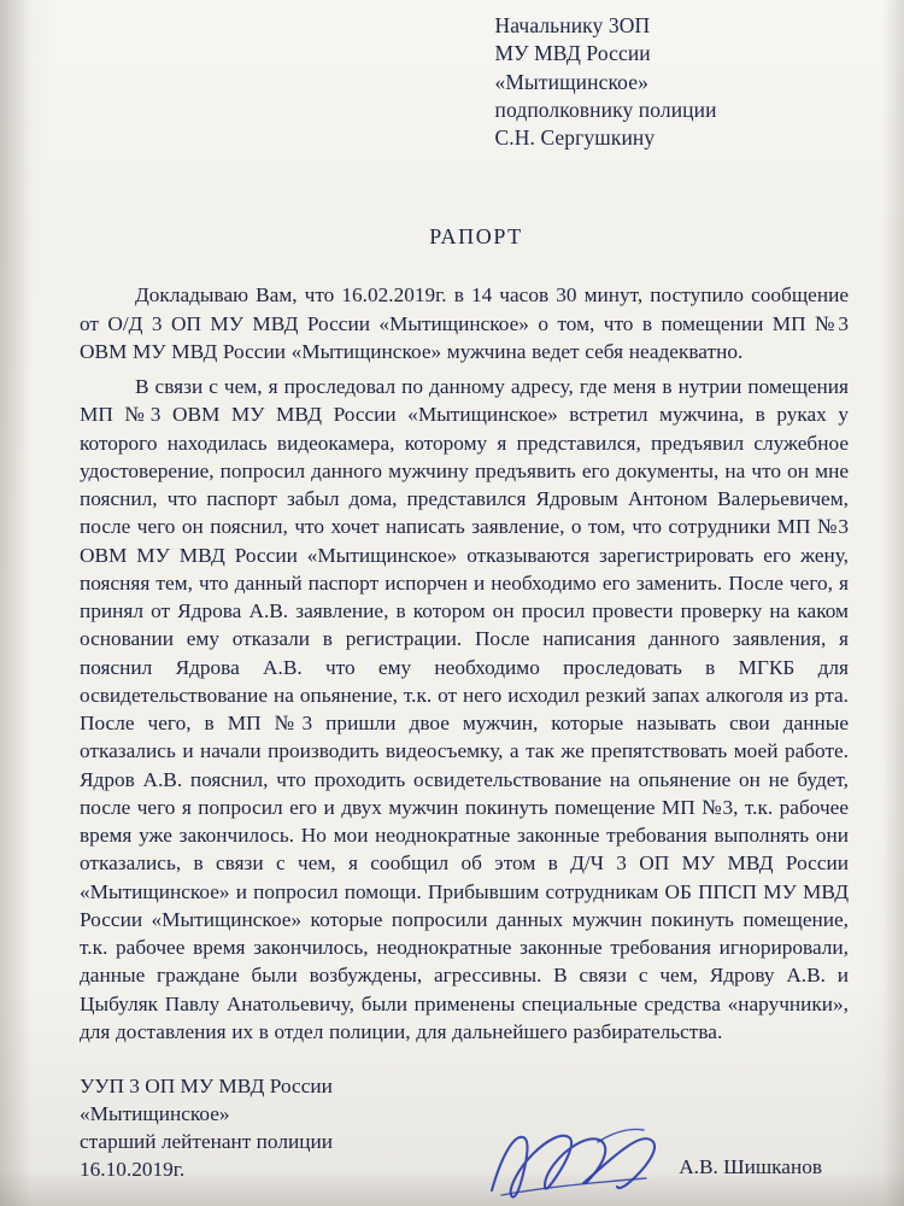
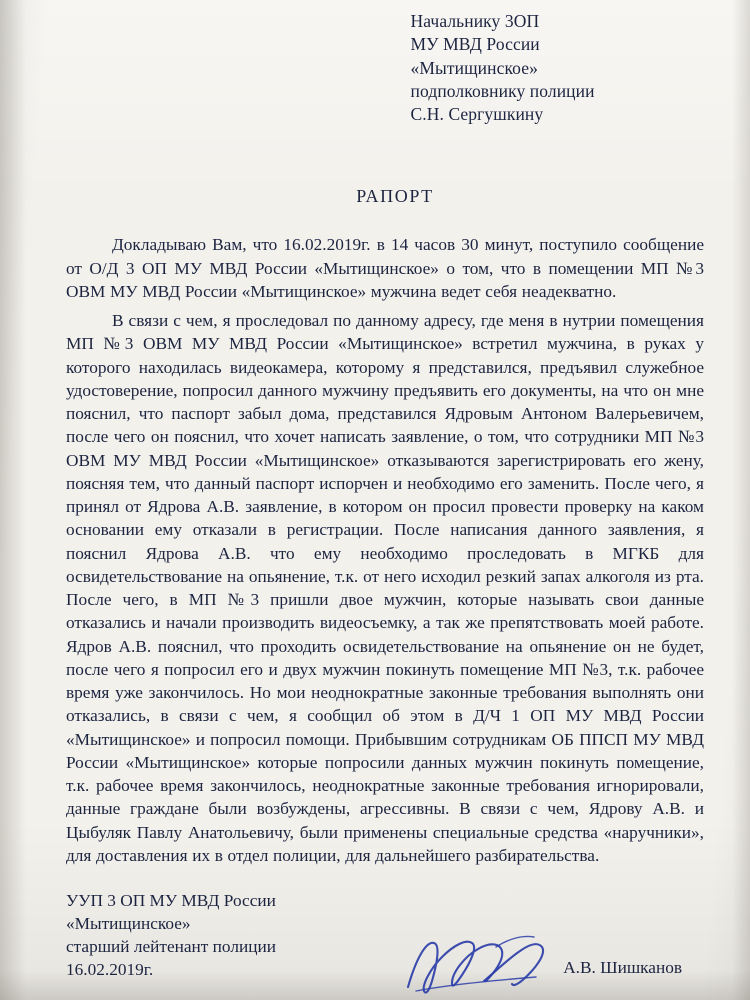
  Начальнику 3ОП
  МУ МВД России
  «Мытищинское»
  подполковнику полиции
  С.Н. Сергушкину
  РАПОРТ
  Докладываю Вам, что 16.02.2019г. в 14 часов 30 минут, поступило сообщение от О/Д 3 ОП МУ МВД России «Мытищинское» о том, что в помещении МП №3 ОВМ МУ МВД России «Мытищинское» мужчина ведет себя неадекватно.
- В связи с чем, я проследовал по данному адресу, где меня в нутрии помещения МП №3 ОВМ МУ МВД России «Мытищинское» встретил мужчина, в руках у которого находилась видеокамера, которому я представился, предъявил служебное удостоверение, попросил данного мужчину предъявить его документы, на что он мне пояснил, что паспорт забыл дома, представился Ядровым Антоном Валерьевичем, после чего он пояснил, что хочет написать заявление, о том, что сотрудники МП №3 ОВМ МУ МВД России «Мытищинское» отказываются зарегистрировать его жену, поясняя тем, что данный паспорт испорчен и необходимо его заменить. После чего, я принял от Ядрова А.В. заявление, в котором он просил провести проверку на каком основании ему отказали в регистрации. После написания данного заявления, я пояснил Ядрова А.В. что ему необходимо проследовать в МГКБ для освидетельствование на опьянение, т.к. от него исходил резкий запах алкоголя из рта. После чего, в МП №3 пришли двое мужчин, которые называть свои данные отказались и начали производить видеосъемку, а так же препятствовать моей работе. Ядров А.В. пояснил, что проходить освидетельствование на опьянение он не будет, после чего я попросил его и двух мужчин покинуть помещение МП №3, т.к. рабочее время уже закончилось. Но мои неоднократные законные требования выполнять они отказались, в связи с чем, я сообщил об этом в Д/Ч 3 ОП МУ МВД России «Мытищинское» и попросил помощи. Прибывшим сотрудникам ОБ ППСП МУ МВД России «Мытищинское» которые попросили данных мужчин покинуть помещение, т.к. рабочее время закончилось, неоднократные законные требования игнорировали, данные граждане были возбуждены, агрессивны. В связи с чем, Ядрову А.В. и Цыбуляк Павлу Анатольевичу, были применены специальные средства «наручники», для доставления их в отдел полиции, для дальнейшего разбирательства.
+ В связи с чем, я проследовал по данному адресу, где меня в нутрии помещения МП №3 ОВМ МУ МВД России «Мытищинское» встретил мужчина, в руках у которого находилась видеокамера, которому я представился, предъявил служебное удостоверение, попросил данного мужчину предъявить его документы, на что он мне пояснил, что паспорт забыл дома, представился Ядровым Антоном Валерьевичем, после чего он пояснил, что хочет написать заявление, о том, что сотрудники МП №3 ОВМ МУ МВД России «Мытищинское» отказываются зарегистрировать его жену, поясняя тем, что данный паспорт испорчен и необходимо его заменить. После чего, я принял от Ядрова А.В. заявление, в котором он просил провести проверку на каком основании ему отказали в регистрации. После написания данного заявления, я пояснил Ядрова А.В. что ему необходимо проследовать в МГКБ для освидетельствование на опьянение, т.к. от него исходил резкий запах алкоголя из рта. После чего, в МП №3 пришли двое мужчин, которые называть свои данные отказались и начали производить видеосъемку, а так же препятствовать моей работе. Ядров А.В. пояснил, что проходить освидетельствование на опьянение он не будет, после чего я попросил его и двух мужчин покинуть помещение МП №3, т.к. рабочее время уже закончилось. Но мои неоднократные законные требования выполнять они отказались, в связи с чем, я сообщил об этом в Д/Ч 1 ОП МУ МВД России «Мытищинское» и попросил помощи. Прибывшим сотрудникам ОБ ППСП МУ МВД России «Мытищинское» которые попросили данных мужчин покинуть помещение, т.к. рабочее время закончилось, неоднократные законные требования игнорировали, данные граждане были возбуждены, агрессивны. В связи с чем, Ядрову А.В. и Цыбуляк Павлу Анатольевичу, были применены специальные средства «наручники», для доставления их в отдел полиции, для дальнейшего разбирательства.
  УУП 3 ОП МУ МВД России
  «Мытищинское»
  старший лейтенант полиции
- 16.10.2019г.
+ 16.02.2019г.
  А.В. Шишканов
